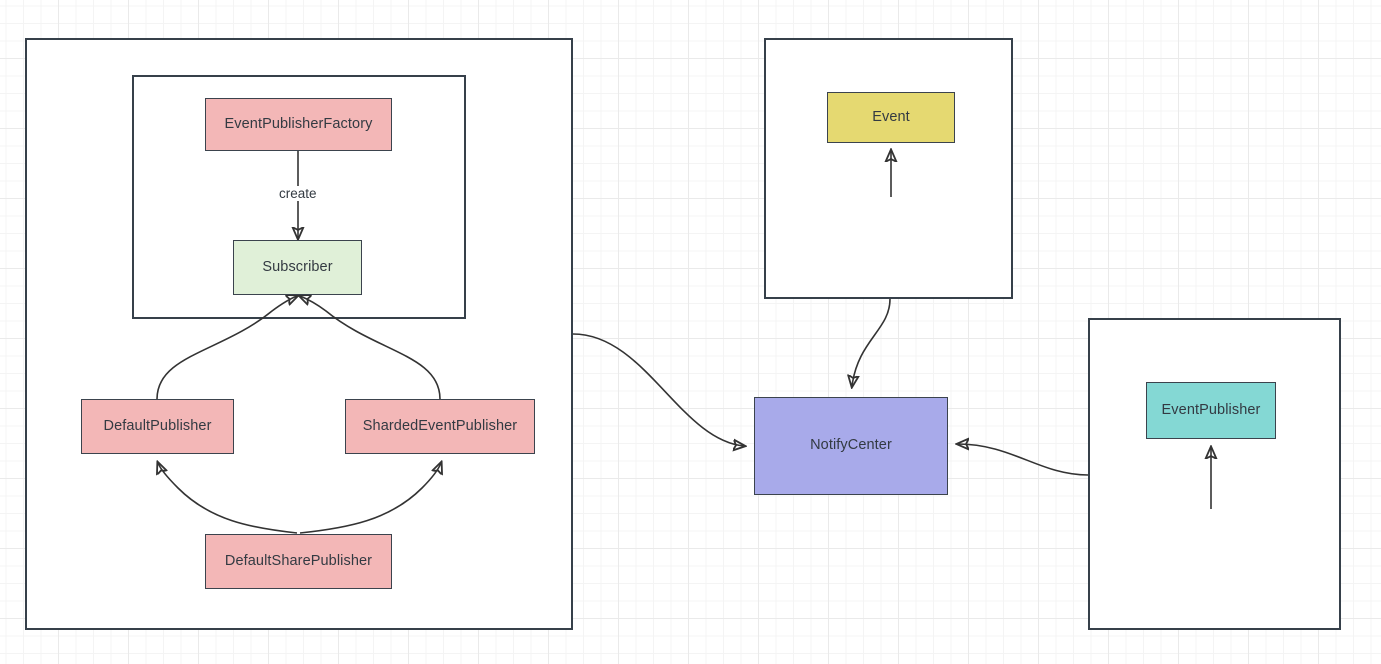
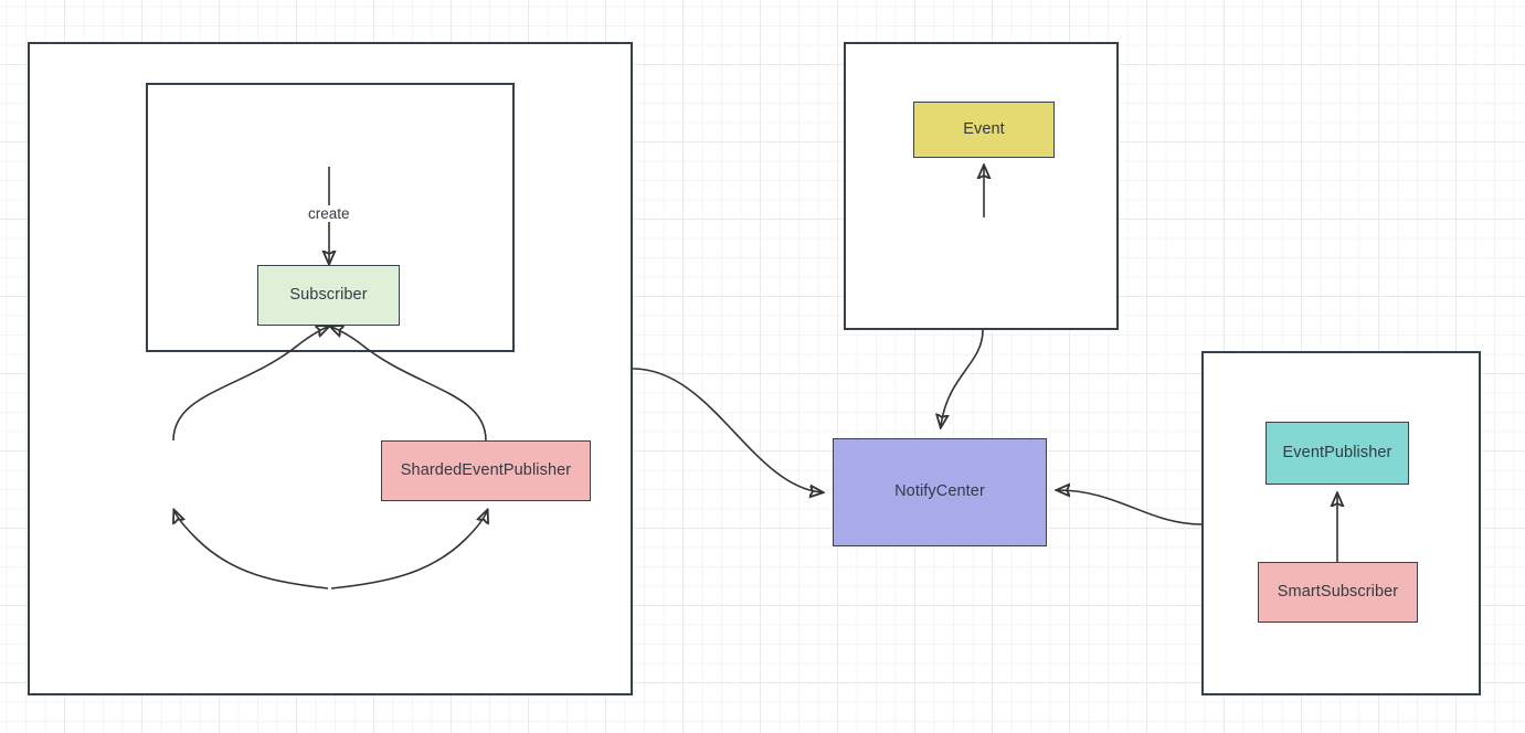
  create
- EventPublisherFactory
  Subscriber
- DefaultPublisher
  ShardedEventPublisher
- DefaultSharePublisher
  Event
  NotifyCenter
  EventPublisher
+ SmartSubscriber
